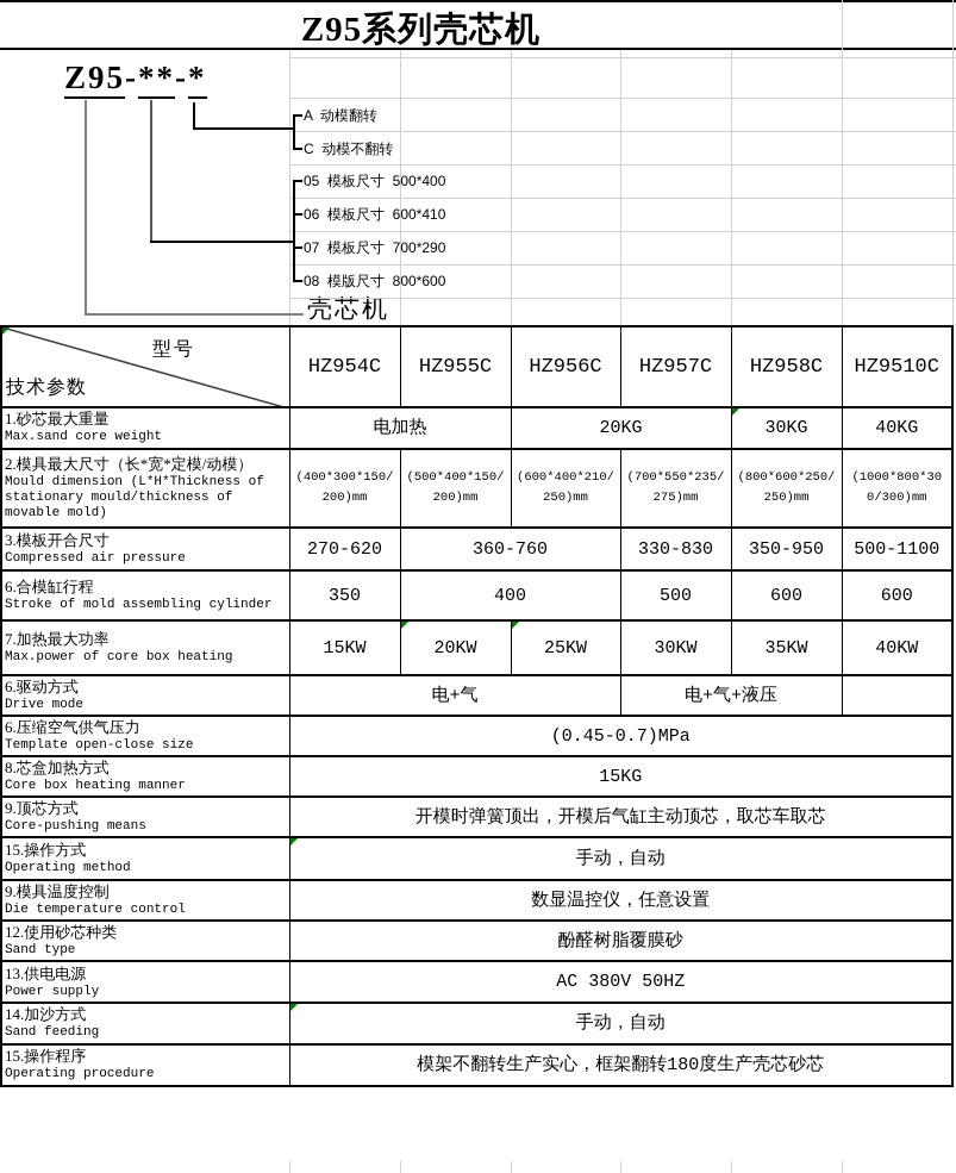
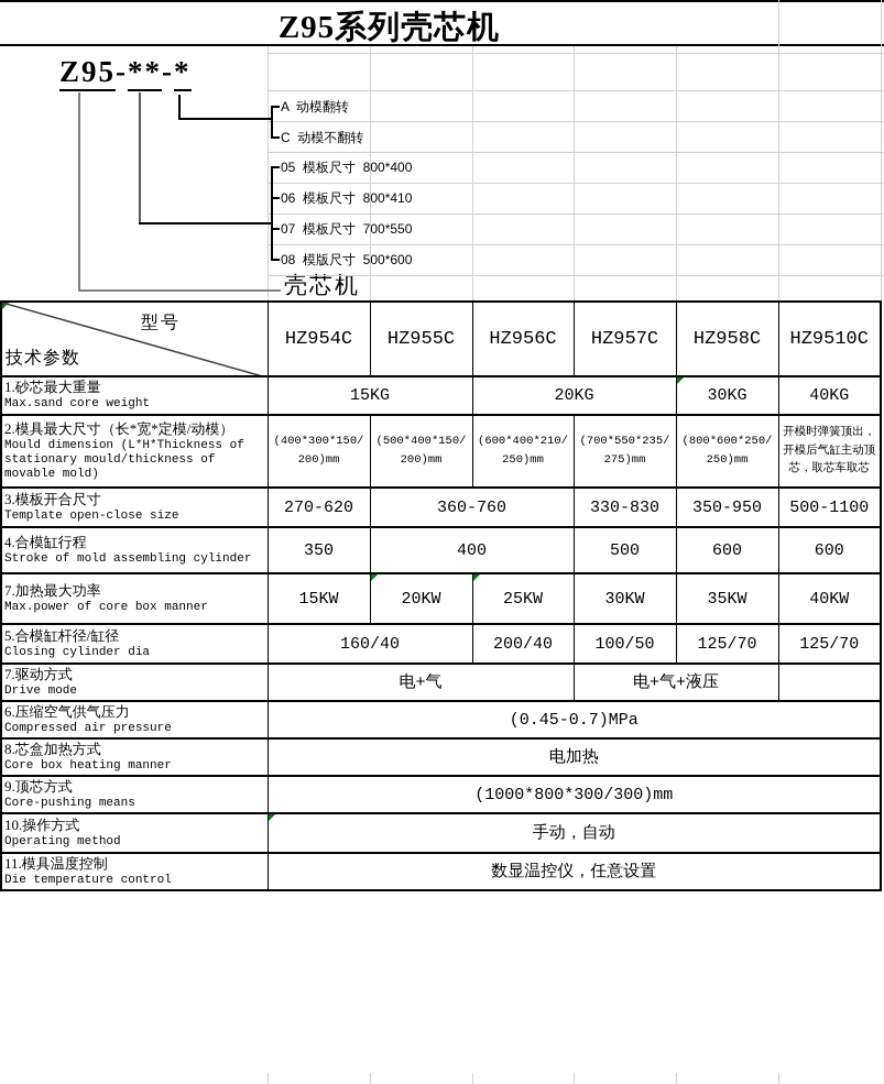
  Z95系列壳芯机
  Z95-**-*
  壳芯机
  型号技术参数	HZ954C	HZ955C	HZ956C	HZ957C	HZ958C	HZ9510C
- 1.砂芯最大重量Max.sand core weight	电加热	20KG	30KG	40KG
+ 1.砂芯最大重量Max.sand core weight	15KG	20KG	30KG	40KG
- 2.模具最大尺寸（长*宽*定模/动模）Mould dimension (L*H*Thickness of stationary mould/thickness of movable mold)	(400*300*150/200)mm	(500*400*150/200)mm	(600*400*210/250)mm	(700*550*235/275)mm	(800*600*250/250)mm	(1000*800*300/300)mm
+ 2.模具最大尺寸（长*宽*定模/动模）Mould dimension (L*H*Thickness of stationary mould/thickness of movable mold)	(400*300*150/200)mm	(500*400*150/200)mm	(600*400*210/250)mm	(700*550*235/275)mm	(800*600*250/250)mm	开模时弹簧顶出，开模后气缸主动顶芯，取芯车取芯
- 3.模板开合尺寸Compressed air pressure	270-620	360-760	330-830	350-950	500-1100
+ 3.模板开合尺寸Template open-close size	270-620	360-760	330-830	350-950	500-1100
- 6.合模缸行程Stroke of mold assembling cylinder	350	400	500	600	600
+ 4.合模缸行程Stroke of mold assembling cylinder	350	400	500	600	600
- 7.加热最大功率Max.power of core box heating	15KW	20KW	25KW	30KW	35KW	40KW
+ 7.加热最大功率Max.power of core box manner	15KW	20KW	25KW	30KW	35KW	40KW
+ 5.合模缸杆径/缸径Closing cylinder dia	160/40	200/40	100/50	125/70	125/70
- 6.驱动方式Drive mode	电+气	电+气+液压
+ 7.驱动方式Drive mode	电+气	电+气+液压
- 6.压缩空气供气压力Template open-close size	(0.45-0.7)MPa
+ 6.压缩空气供气压力Compressed air pressure	(0.45-0.7)MPa
- 8.芯盒加热方式Core box heating manner	15KG
+ 8.芯盒加热方式Core box heating manner	电加热
- 9.顶芯方式Core-pushing means	开模时弹簧顶出，开模后气缸主动顶芯，取芯车取芯
+ 9.顶芯方式Core-pushing means	(1000*800*300/300)mm
- 15.操作方式Operating method	手动，自动
+ 10.操作方式Operating method	手动，自动
- 9.模具温度控制Die temperature control	数显温控仪，任意设置
+ 11.模具温度控制Die temperature control	数显温控仪，任意设置
- 12.使用砂芯种类Sand type	酚醛树脂覆膜砂
- 13.供电电源Power supply	AC 380V 50HZ
- 14.加沙方式Sand feeding	手动，自动
- 15.操作程序Operating procedure	模架不翻转生产实心，框架翻转180度生产壳芯砂芯
  A 动模翻转
  C 动模不翻转
- 05 模板尺寸 500*400
+ 05 模板尺寸 800*400
- 06 模板尺寸 600*410
+ 06 模板尺寸 800*410
- 07 模板尺寸 700*290
+ 07 模板尺寸 700*550
- 08 模版尺寸 800*600
+ 08 模版尺寸 500*600
